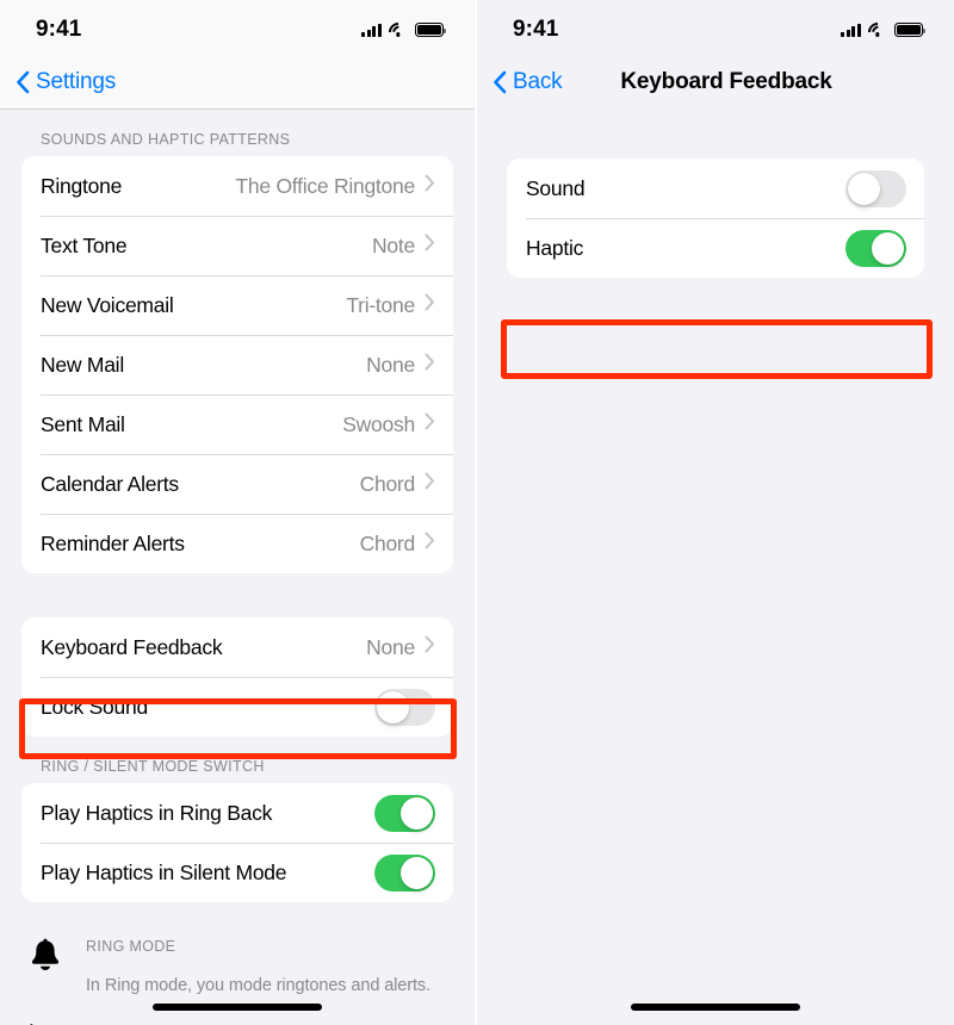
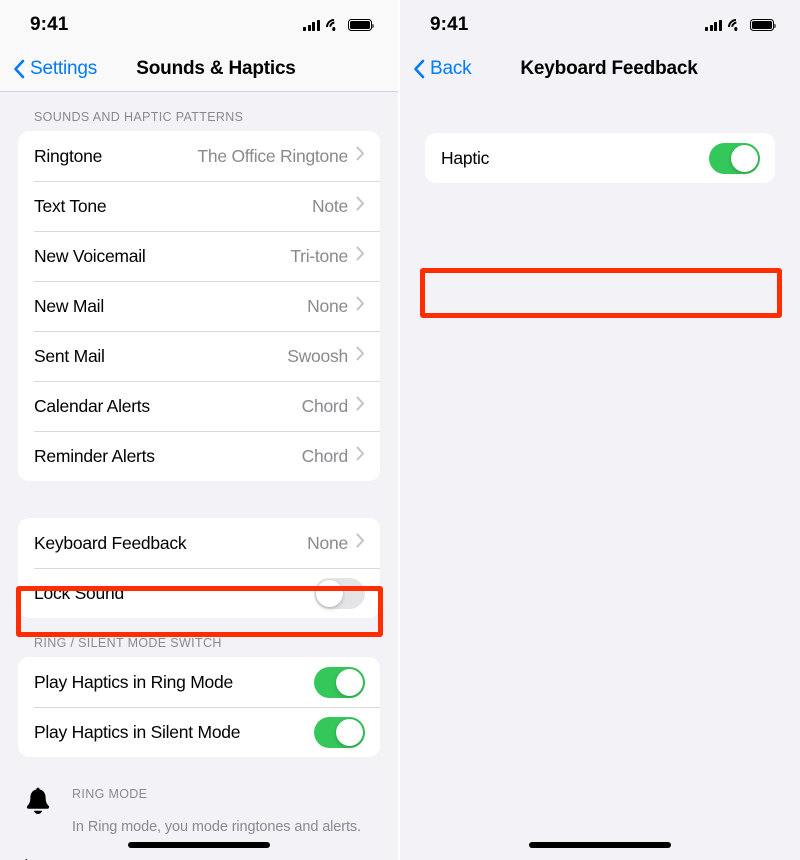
  9:41
  Settings
+ Sounds & Haptics
  SOUNDS AND HAPTIC PATTERNS
  Ringtone
  The Office Ringtone
  Text Tone
  Note
  New Voicemail
  Tri-tone
  New Mail
  None
  Sent Mail
  Swoosh
  Calendar Alerts
  Chord
  Reminder Alerts
  Chord
  Keyboard Feedback
  None
  Lock Sound
  RING / SILENT MODE SWITCH
- Play Haptics in Ring Back
+ Play Haptics in Ring Mode
  Play Haptics in Silent Mode
  RING MODE
  In Ring mode, you mode ringtones and alerts.
  9:41
  Back
  Keyboard Feedback
- Sound
  Haptic
